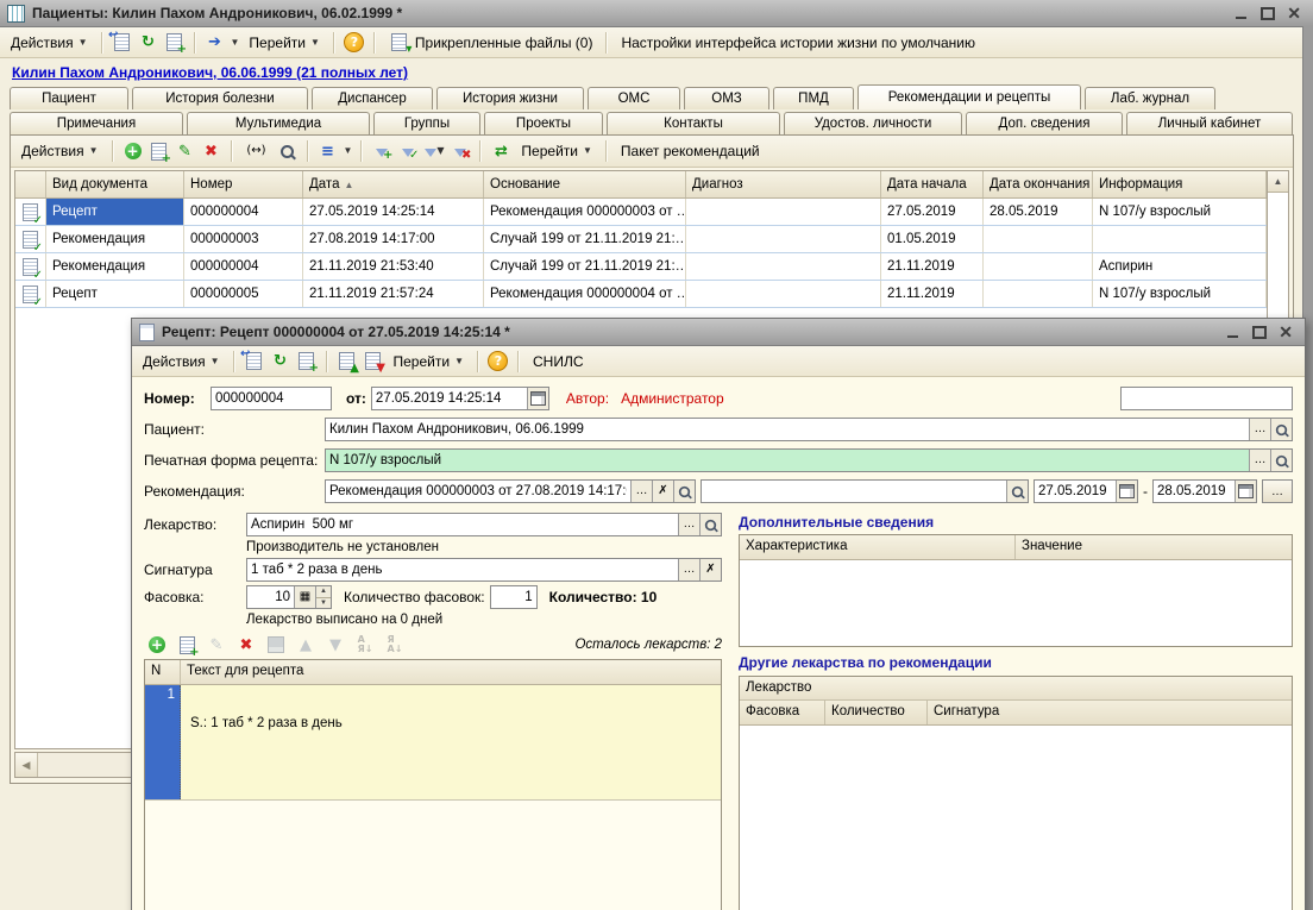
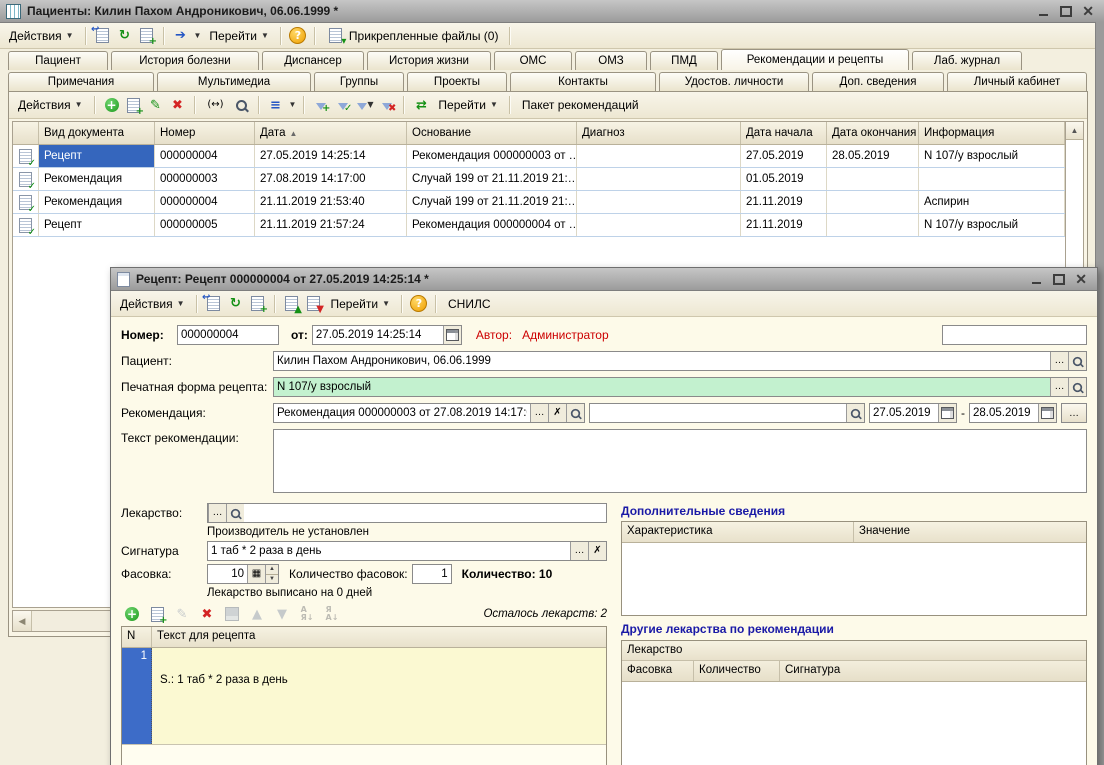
- Пациенты: Килин Пахом Андроникович, 06.02.1999 *
+ Пациенты: Килин Пахом Андроникович, 06.06.1999 *
  ✕
  Действия
  ▼
  ↩
  ↻
  +
  ➔
  ▼
  Перейти
  ▼
  ?
  ▾
  Прикрепленные файлы (0)
- Настройки интерфейса истории жизни по умолчанию
- Килин Пахом Андроникович, 06.06.1999 (21 полных лет)
  Пациент
  История болезни
  Диспансер
  История жизни
  ОМС
  ОМЗ
  ПМД
  Рекомендации и рецепты
  Лаб. журнал
  Примечания
  Мультимедиа
  Группы
  Проекты
  Контакты
  Удостов. личности
  Доп. сведения
  Личный кабинет
  Действия
  ▼
  +
  +
  ✎
  ✖
  (↔)
  ≡
  ▼
  +
  ✓
  ▼
  ✖
  ⇄
  Перейти
  ▼
  Пакет рекомендаций
  Вид документа
  Номер
  Дата
  ▲
  Основание
  Диагноз
  Дата начала
  Дата окончания
  Информация
  Рецепт
  000000004
  27.05.2019 14:25:14
  Рекомендация 000000003 от …
  27.05.2019
  28.05.2019
  N 107/у взрослый
  Рекомендация
  000000003
  27.08.2019 14:17:00
  Случай 199 от 21.11.2019 21:…
  01.05.2019
  Рекомендация
  000000004
  21.11.2019 21:53:40
  Случай 199 от 21.11.2019 21:…
  21.11.2019
  Аспирин
  Рецепт
  000000005
  21.11.2019 21:57:24
  Рекомендация 000000004 от …
  21.11.2019
  N 107/у взрослый
  ▲
  ◀
  Рецепт: Рецепт 000000004 от 27.05.2019 14:25:14 *
  ✕
  Действия
  ▼
  ↩
  ↻
  +
  ▲
  ▼
  Перейти
  ▼
  ?
  СНИЛС
  Номер:
  000000004
  от:
  27.05.2019 14:25:14
  Автор:
  Администратор
  Пациент:
  Килин Пахом Андроникович, 06.06.1999
  …
  Печатная форма рецепта:
  N 107/у взрослый
  …
  Рекомендация:
  Рекомендация 000000003 от 27.08.2019 14:17:
  …
  ✗
  27.05.2019
  -
  28.05.2019
  …
+ Текст рекомендации:
  Лекарство:
- Аспирин 500 мг
  …
  Производитель не установлен
  Сигнатура
  1 таб * 2 раза в день
  …
  ✗
  Фасовка:
  10
  ▦
  Количество фасовок:
  1
  Количество: 10
  Лекарство выписано на 0 дней
  +
  +
  ✎
  ✖
  ▲
  ▼
  А
  Я↓
  Я
  А↓
  Осталось лекарств: 2
  N
  Текст для рецепта
  1
  S.: 1 таб * 2 раза в день
  Дополнительные сведения
  Характеристика
  Значение
  Другие лекарства по рекомендации
  Лекарство
  Фасовка
  Количество
  Сигнатура
